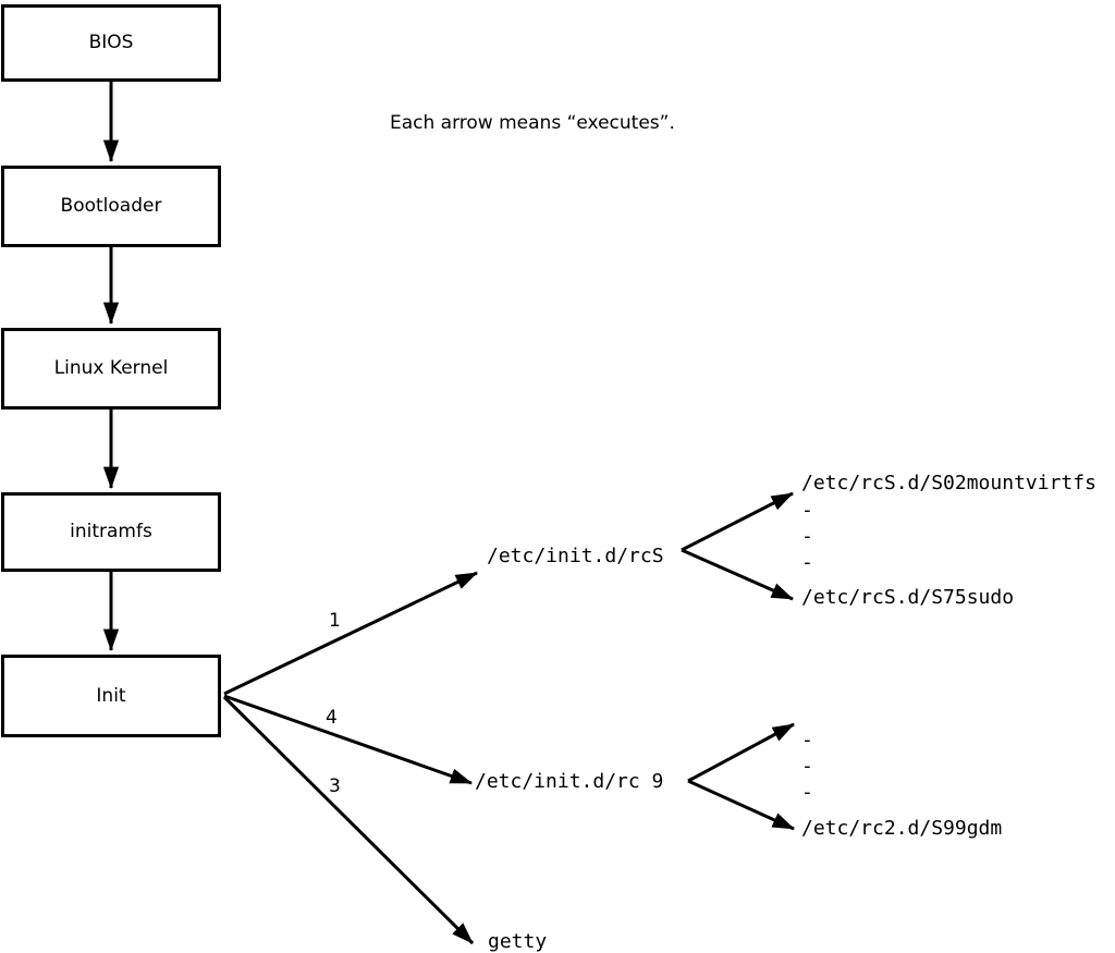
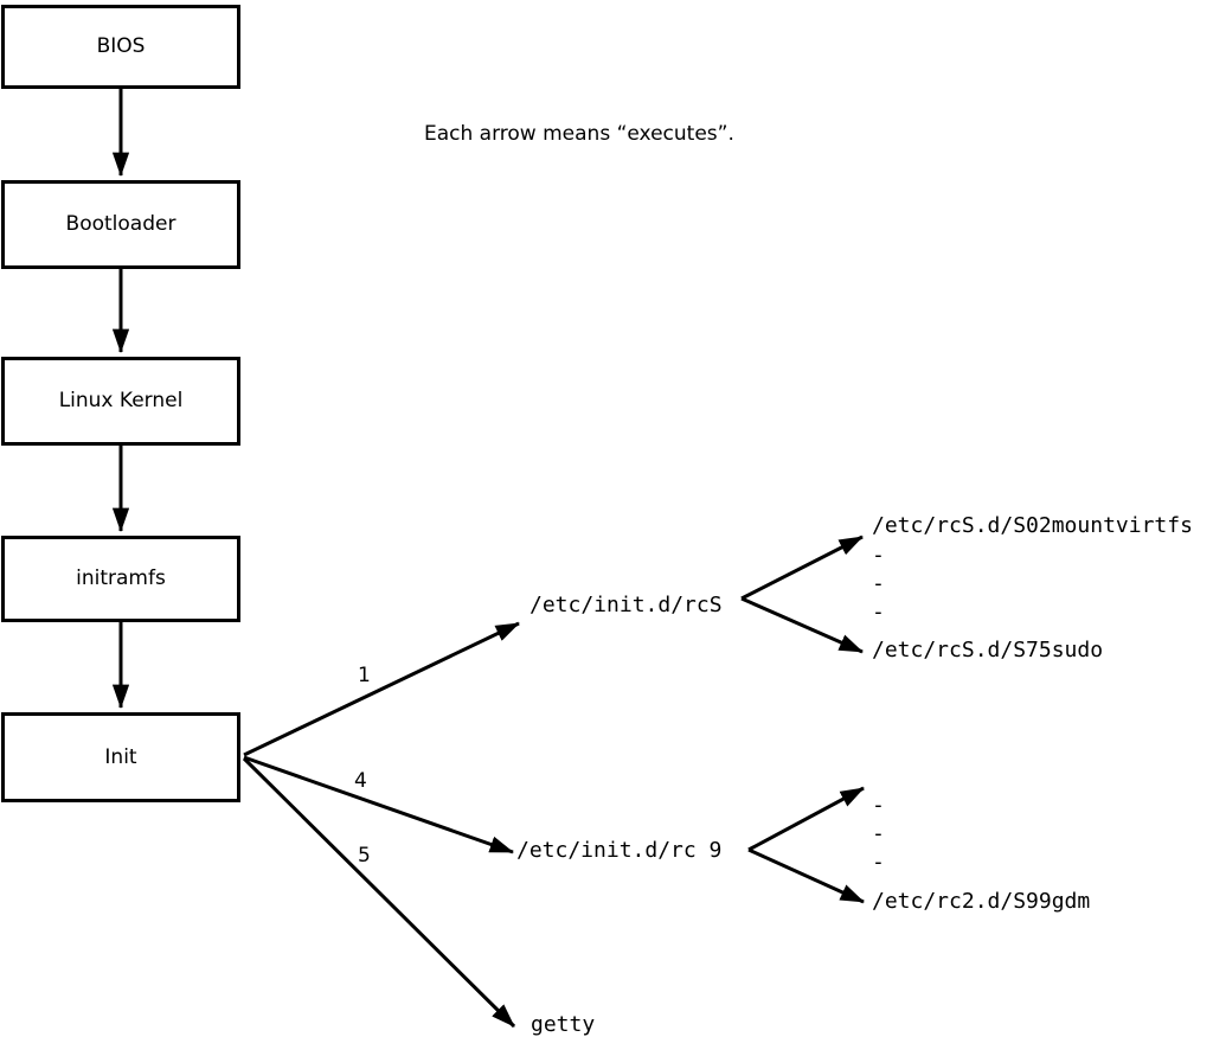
  BIOS
  Bootloader
  Linux Kernel
  initramfs
  Init
  Each arrow means “executes”.
  1
  4
- 3
+ 5
  /etc/init.d/rcS
  /etc/init.d/rc 9
  getty
  /etc/rcS.d/S02mountvirtfs
  -
  -
  -
  /etc/rcS.d/S75sudo
  -
  -
  -
  /etc/rc2.d/S99gdm
